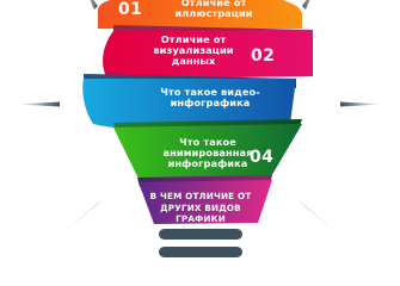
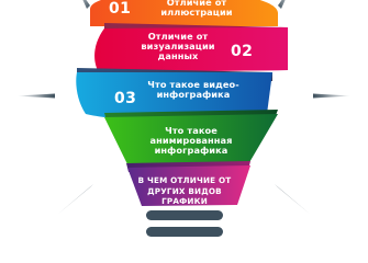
  Отличие от
  иллюстрации
  01
  Отличие от
  визуализации
  данных
  02
  Что такое видео-
  инфографика
+ 03
  Что такое
  анимированная
  инфографика
- 04
  В ЧЕМ ОТЛИЧИЕ ОТ
  ДРУГИХ ВИДОВ
  ГРАФИКИ
